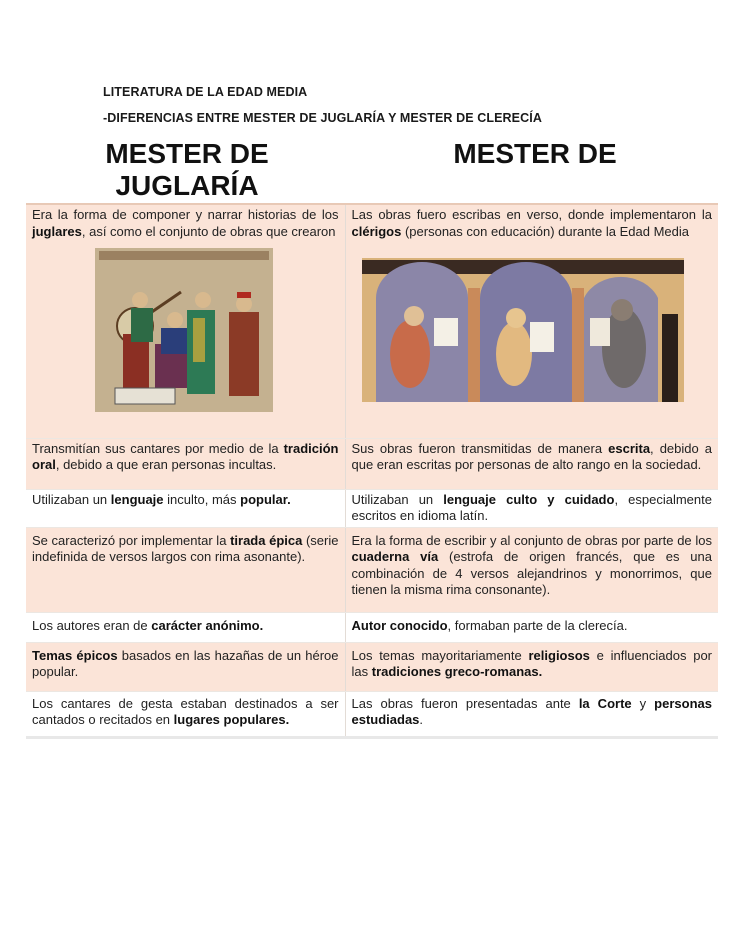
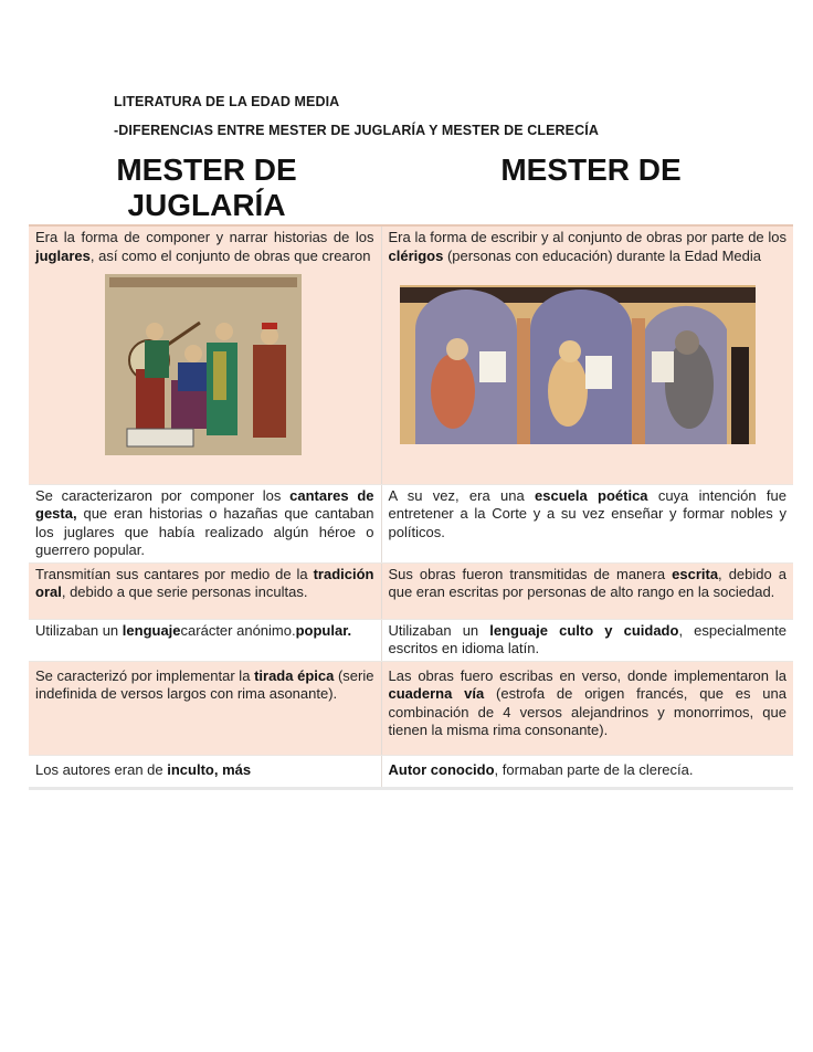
  LITERATURA DE LA EDAD MEDIA
  -DIFERENCIAS ENTRE MESTER DE JUGLARÍA Y MESTER DE CLERECÍA
  MESTER DE
  JUGLARÍA
  MESTER DE
- Era la forma de componer y narrar historias de los juglares, así como el conjunto de obras que crearon	Las obras fuero escribas en verso, donde implementaron la clérigos (personas con educación) durante la Edad Media
+ Era la forma de componer y narrar historias de los juglares, así como el conjunto de obras que crearon	Era la forma de escribir y al conjunto de obras por parte de los clérigos (personas con educación) durante la Edad Media
+ Se caracterizaron por componer los cantares de gesta, que eran historias o hazañas que cantaban los juglares que había realizado algún héroe o guerrero popular.	A su vez, era una escuela poética cuya intención fue entretener a la Corte y a su vez enseñar y formar nobles y políticos.
- Transmitían sus cantares por medio de la tradición oral, debido a que eran personas incultas.	Sus obras fueron transmitidas de manera escrita, debido a que eran escritas por personas de alto rango en la sociedad.
+ Transmitían sus cantares por medio de la tradición oral, debido a que serie personas incultas.	Sus obras fueron transmitidas de manera escrita, debido a que eran escritas por personas de alto rango en la sociedad.
- Utilizaban un lenguaje inculto, más popular.	Utilizaban un lenguaje culto y cuidado, especialmente escritos en idioma latín.
+ Utilizaban un lenguajecarácter anónimo.popular.	Utilizaban un lenguaje culto y cuidado, especialmente escritos en idioma latín.
- Se caracterizó por implementar la tirada épica (serie indefinida de versos largos con rima asonante).	Era la forma de escribir y al conjunto de obras por parte de los cuaderna vía (estrofa de origen francés, que es una combinación de 4 versos alejandrinos y monorrimos, que tienen la misma rima consonante).
+ Se caracterizó por implementar la tirada épica (serie indefinida de versos largos con rima asonante).	Las obras fuero escribas en verso, donde implementaron la cuaderna vía (estrofa de origen francés, que es una combinación de 4 versos alejandrinos y monorrimos, que tienen la misma rima consonante).
- Los autores eran de carácter anónimo.	Autor conocido, formaban parte de la clerecía.
+ Los autores eran de inculto, más	Autor conocido, formaban parte de la clerecía.
- Temas épicos basados en las hazañas de un héroe popular.	Los temas mayoritariamente religiosos e influenciados por las tradiciones greco-romanas.
- Los cantares de gesta estaban destinados a ser cantados o recitados en lugares populares.	Las obras fueron presentadas ante la Corte y personas estudiadas.
